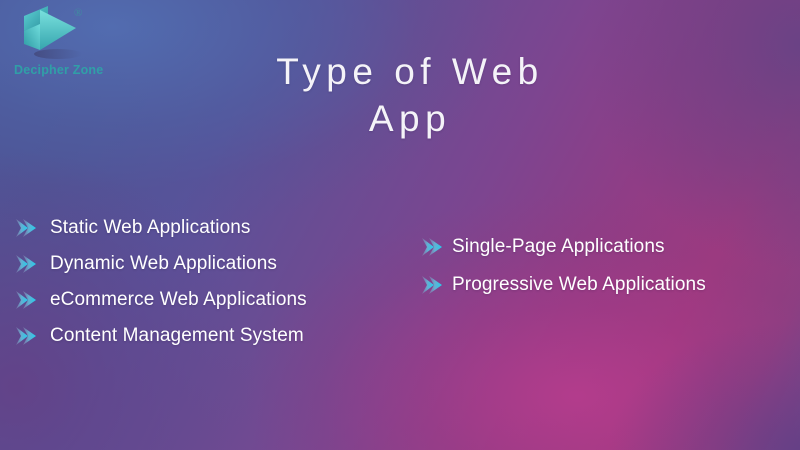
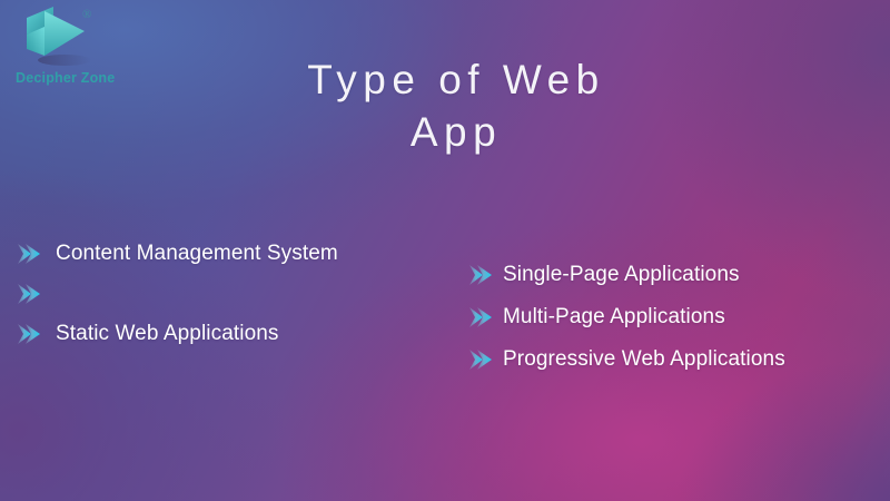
  ®
  Decipher Zone
  Type of Web
  App
- Static Web Applications
+ Content Management System
- Dynamic Web Applications
- eCommerce Web Applications
- Content Management System
+ Static Web Applications
  Single-Page Applications
+ Multi-Page Applications
  Progressive Web Applications
